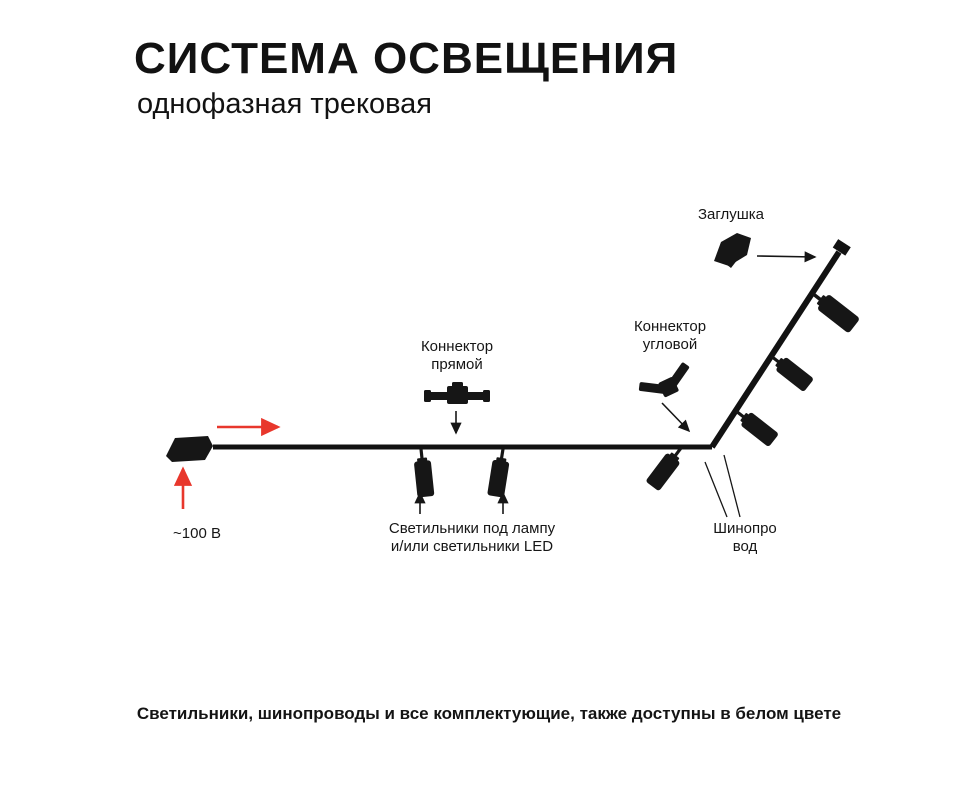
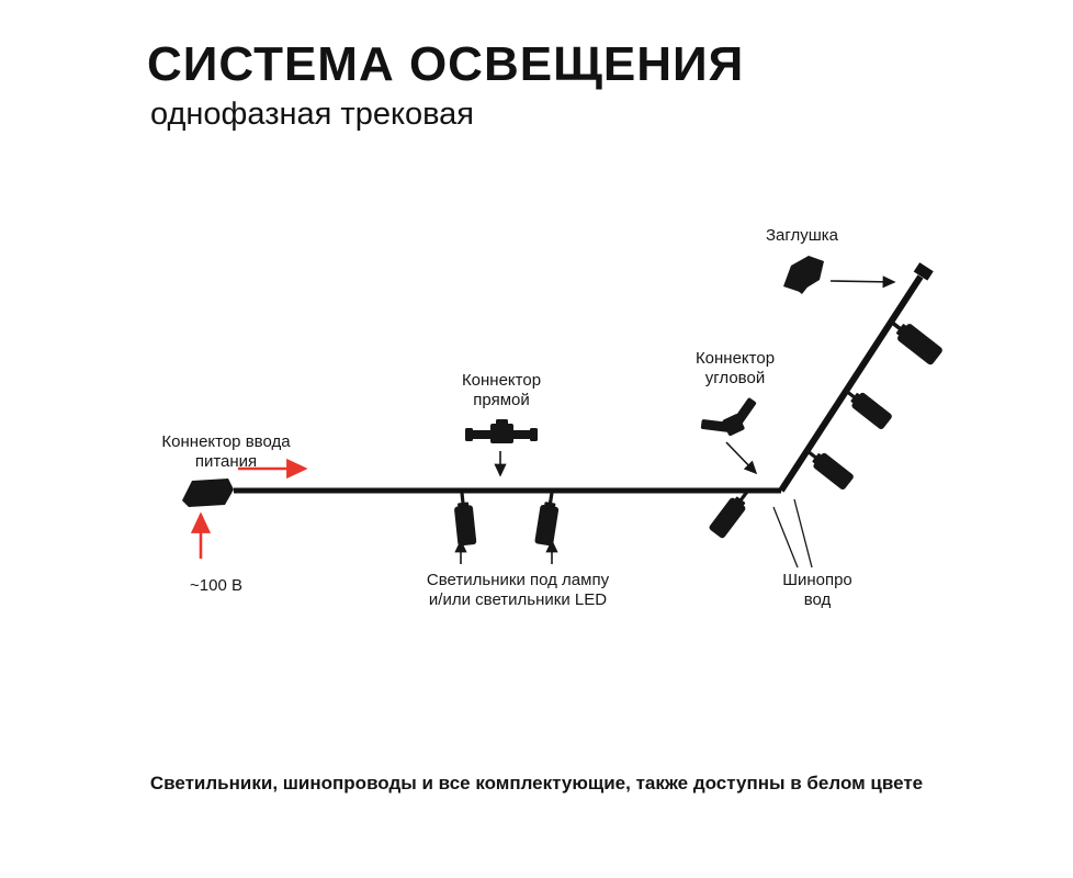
  СИСТЕМА ОСВЕЩЕНИЯ
  однофазная трековая
  Заглушка
  Коннектор
  прямой
  Коннектор
  угловой
+ Коннектор ввода
+ питания
  ~100 В
  Светильники под лампу
  и/или светильники LED
  Шинопро
  вод
  Светильники, шинопроводы и все комплектующие, также доступны в белом цвете
